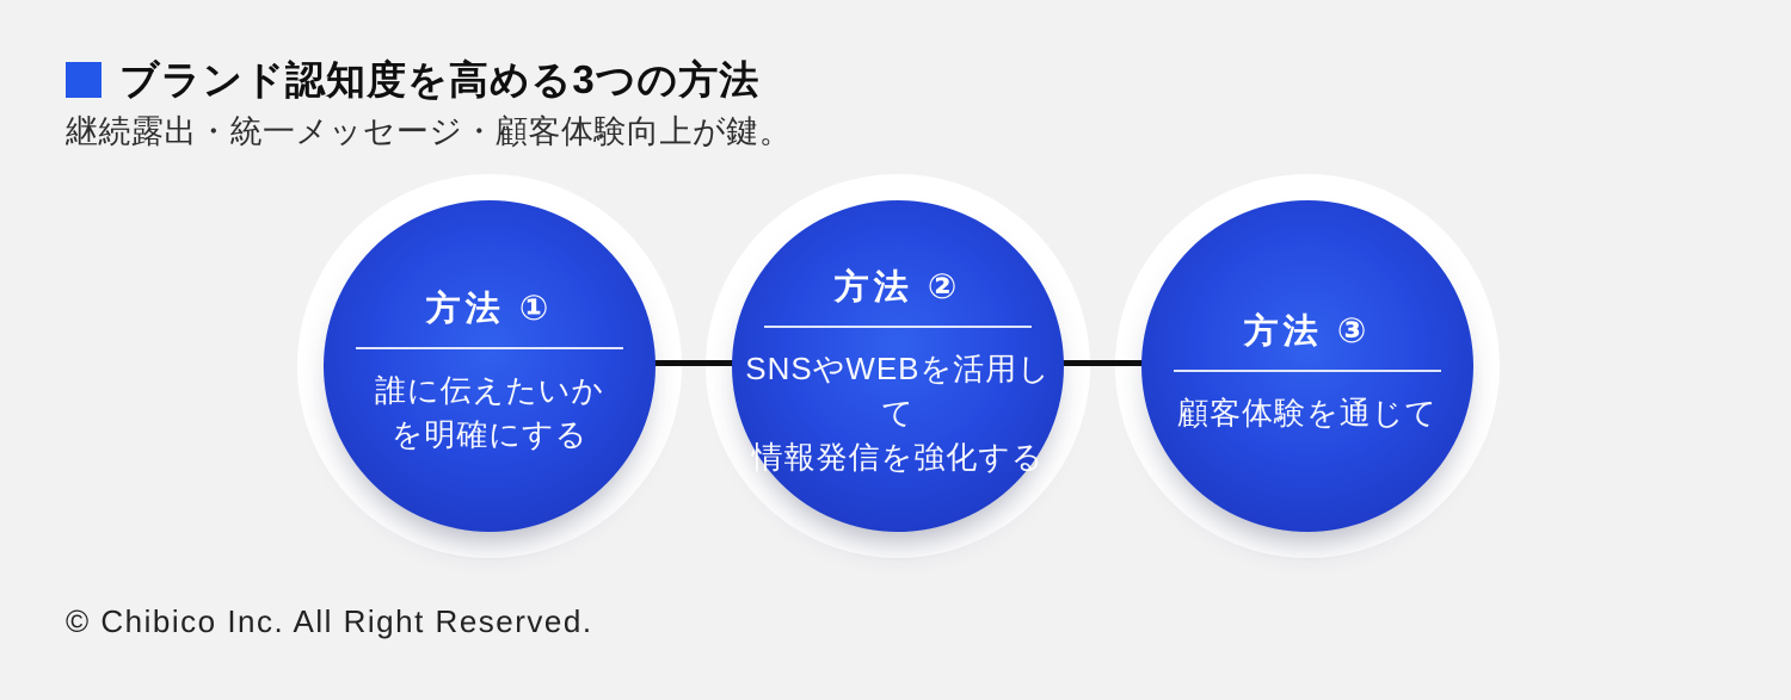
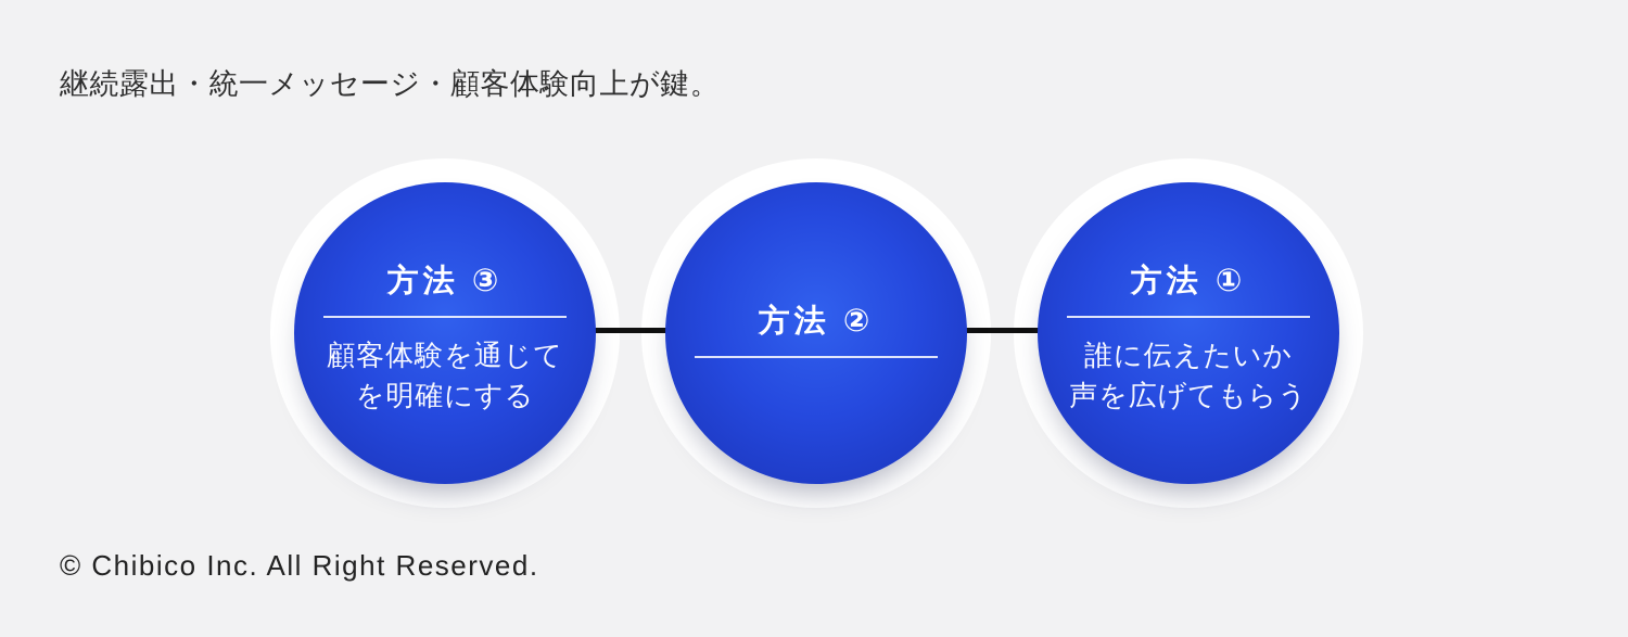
- ブランド認知度を高める3つの方法
  継続露出・統一メッセージ・顧客体験向上が鍵。
- 方法 ①
+ 方法 ③
- 誰に伝えたいか
+ 顧客体験を通じて
  を明確にする
  方法 ②
- SNSやWEBを活用して
- 情報発信を強化する
- 方法 ③
+ 方法 ①
- 顧客体験を通じて
+ 誰に伝えたいか
+ 声を広げてもらう
  © Chibico Inc. All Right Reserved.
